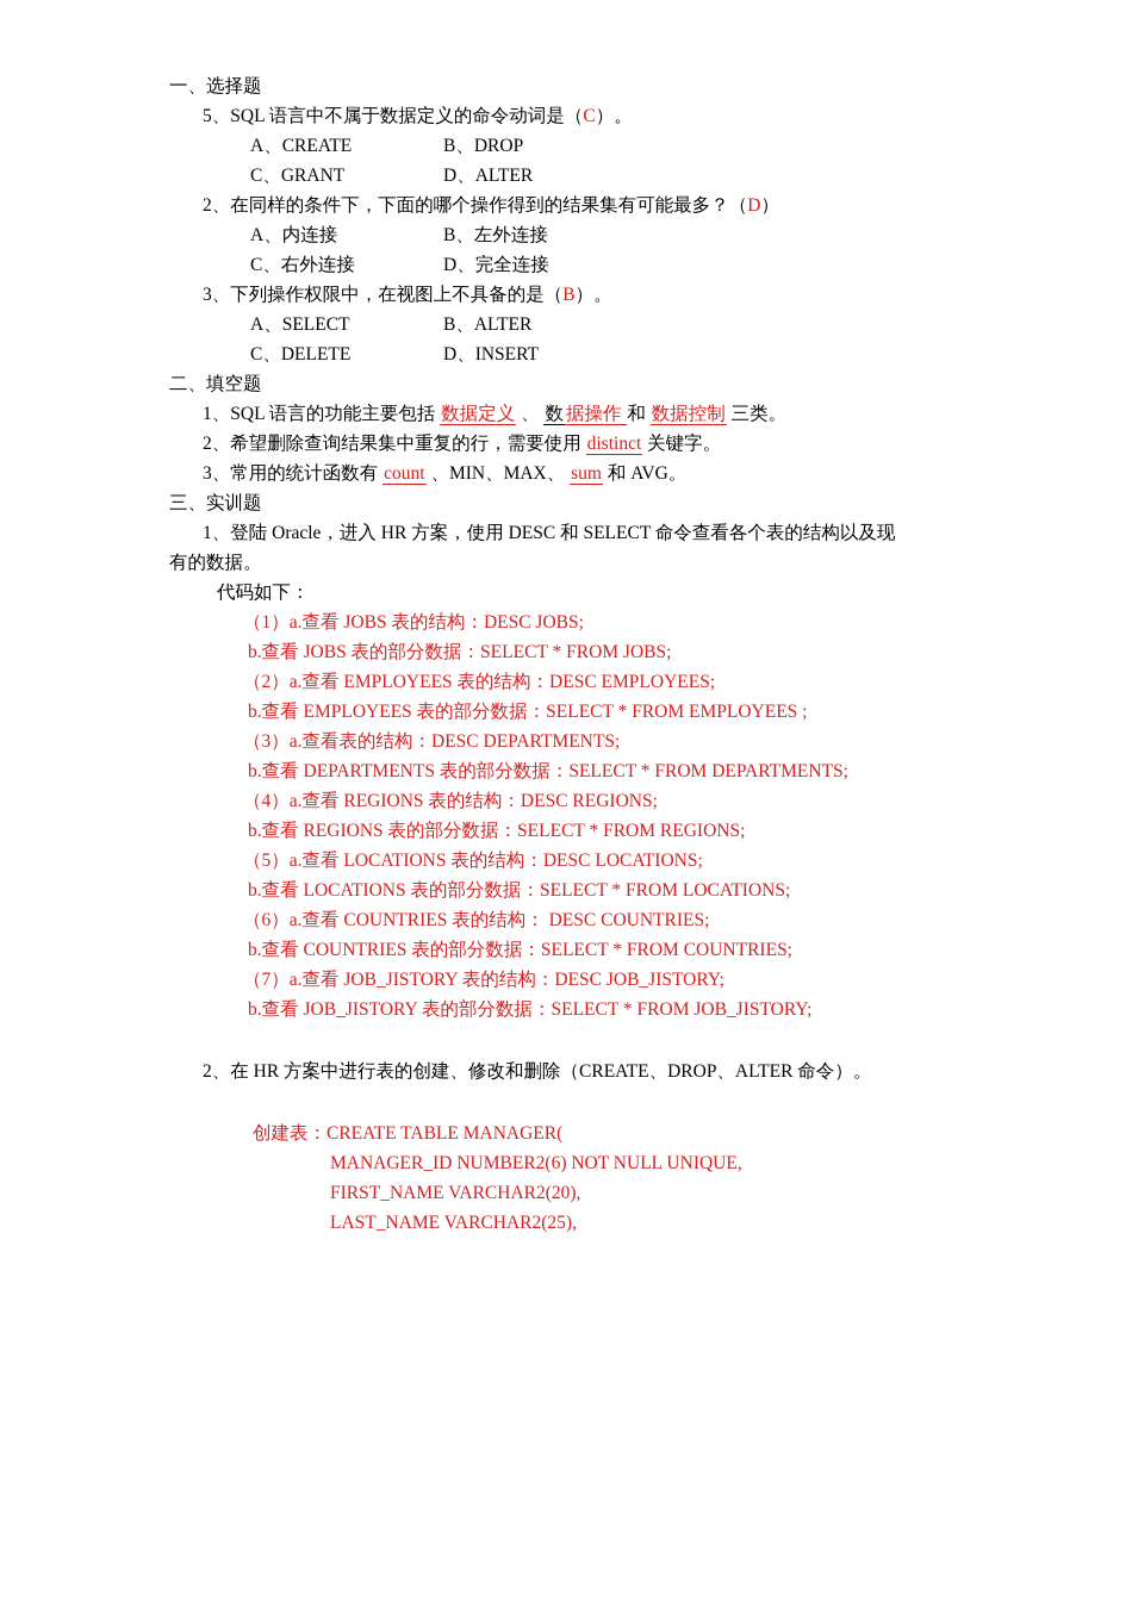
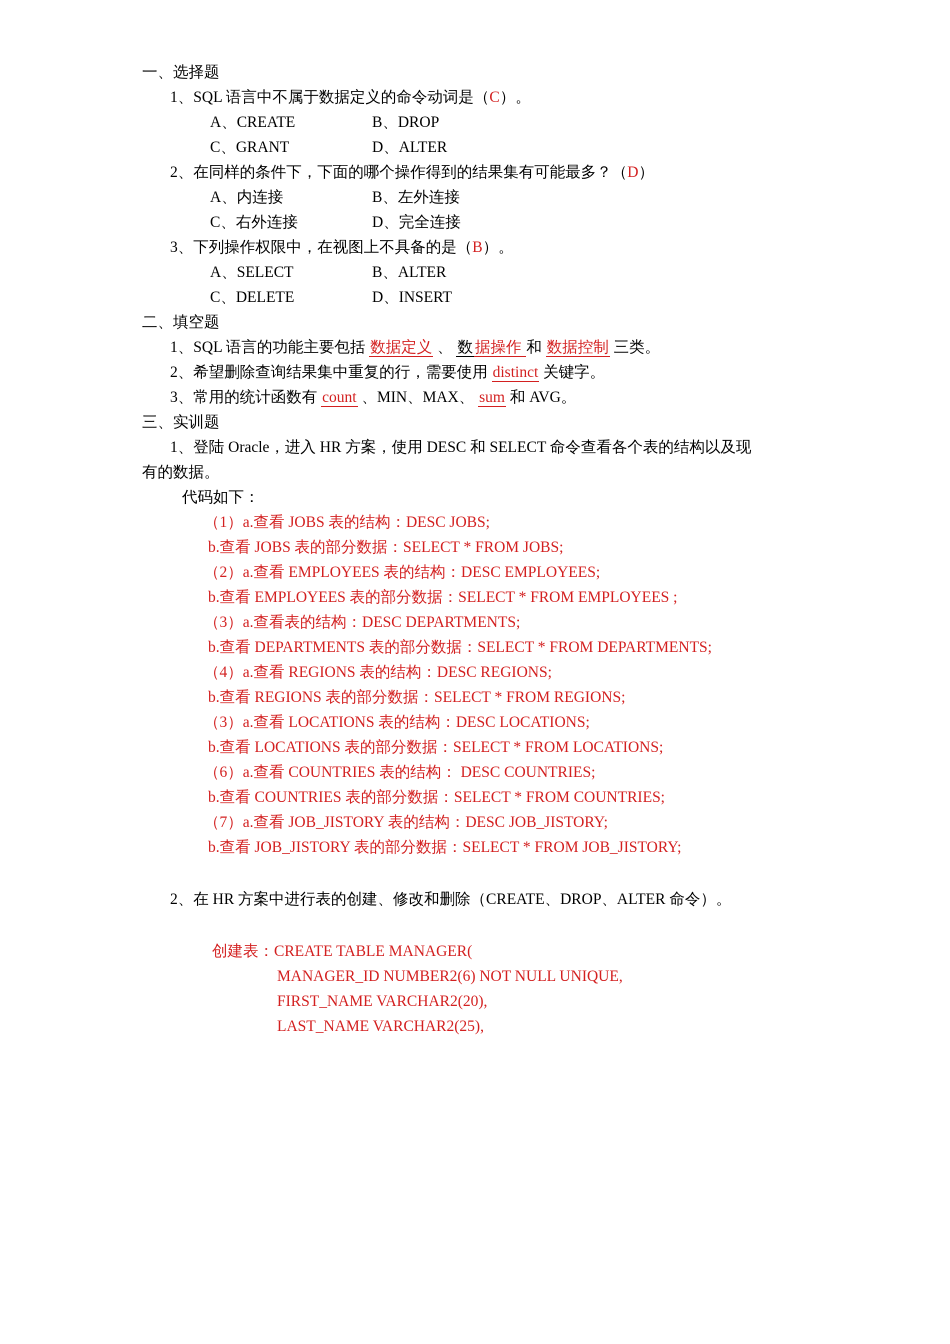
  一、选择题
- 5、SQL 语言中不属于数据定义的命令动词是（C）。
+ 1、SQL 语言中不属于数据定义的命令动词是（C）。
  A、CREATE
  B、DROP
  C、GRANT
  D、ALTER
  2、在同样的条件下，下面的哪个操作得到的结果集有可能最多？（D）
  A、内连接
  B、左外连接
  C、右外连接
  D、完全连接
  3、下列操作权限中，在视图上不具备的是（B）。
  A、SELECT
  B、ALTER
  C、DELETE
  D、INSERT
  二、填空题
  1、SQL 语言的功能主要包括 数据定义 、 数据操作 和 数据控制 三类。
  2、希望删除查询结果集中重复的行，需要使用 distinct 关键字。
  3、常用的统计函数有 count 、MIN、MAX、 sum 和 AVG。
  三、实训题
  1、登陆 Oracle，进入 HR 方案，使用 DESC 和 SELECT 命令查看各个表的结构以及现
  有的数据。
  代码如下：
  （1）a.查看 JOBS 表的结构：DESC JOBS;
  b.查看 JOBS 表的部分数据：SELECT * FROM JOBS;
  （2）a.查看 EMPLOYEES 表的结构：DESC EMPLOYEES;
  b.查看 EMPLOYEES 表的部分数据：SELECT * FROM EMPLOYEES ;
  （3）a.查看表的结构：DESC DEPARTMENTS;
  b.查看 DEPARTMENTS 表的部分数据：SELECT * FROM DEPARTMENTS;
  （4）a.查看 REGIONS 表的结构：DESC REGIONS;
  b.查看 REGIONS 表的部分数据：SELECT * FROM REGIONS;
- （5）a.查看 LOCATIONS 表的结构：DESC LOCATIONS;
+ （3）a.查看 LOCATIONS 表的结构：DESC LOCATIONS;
  b.查看 LOCATIONS 表的部分数据：SELECT * FROM LOCATIONS;
  （6）a.查看 COUNTRIES 表的结构： DESC COUNTRIES;
  b.查看 COUNTRIES 表的部分数据：SELECT * FROM COUNTRIES;
  （7）a.查看 JOB_JISTORY 表的结构：DESC JOB_JISTORY;
  b.查看 JOB_JISTORY 表的部分数据：SELECT * FROM JOB_JISTORY;
  2、在 HR 方案中进行表的创建、修改和删除（CREATE、DROP、ALTER 命令）。
  创建表：CREATE TABLE MANAGER(
  MANAGER_ID NUMBER2(6) NOT NULL UNIQUE,
  FIRST_NAME VARCHAR2(20),
  LAST_NAME VARCHAR2(25),
